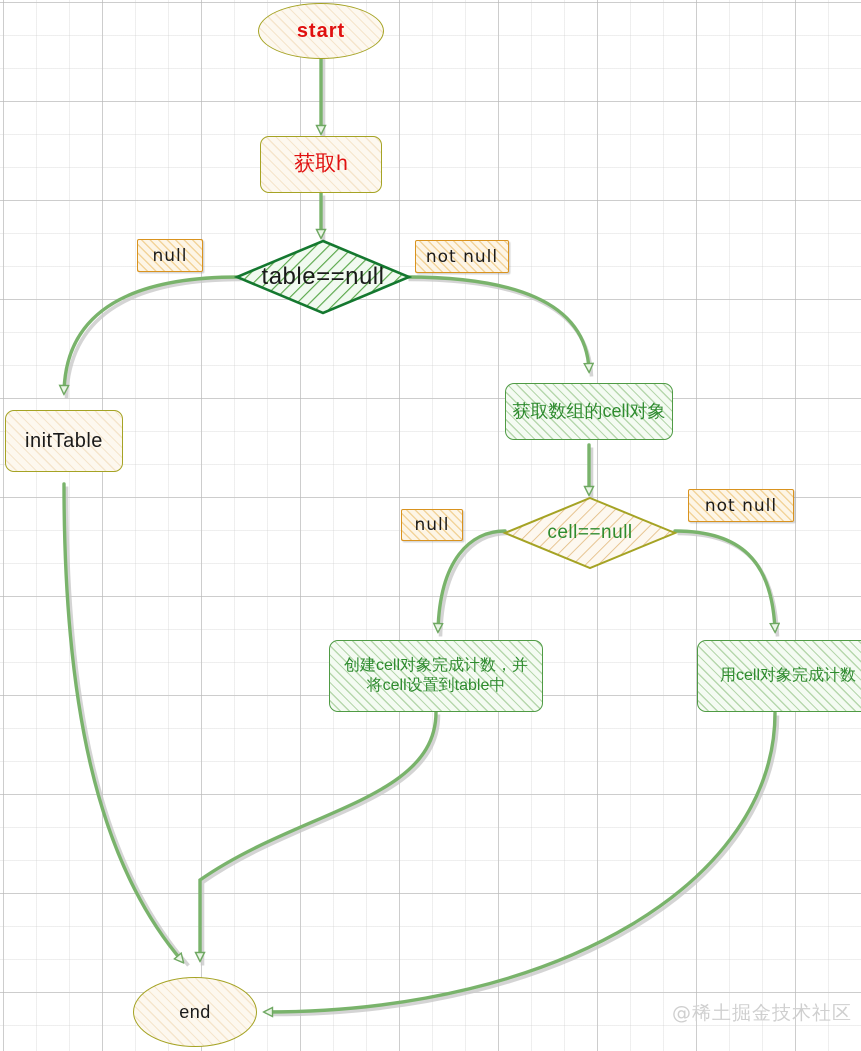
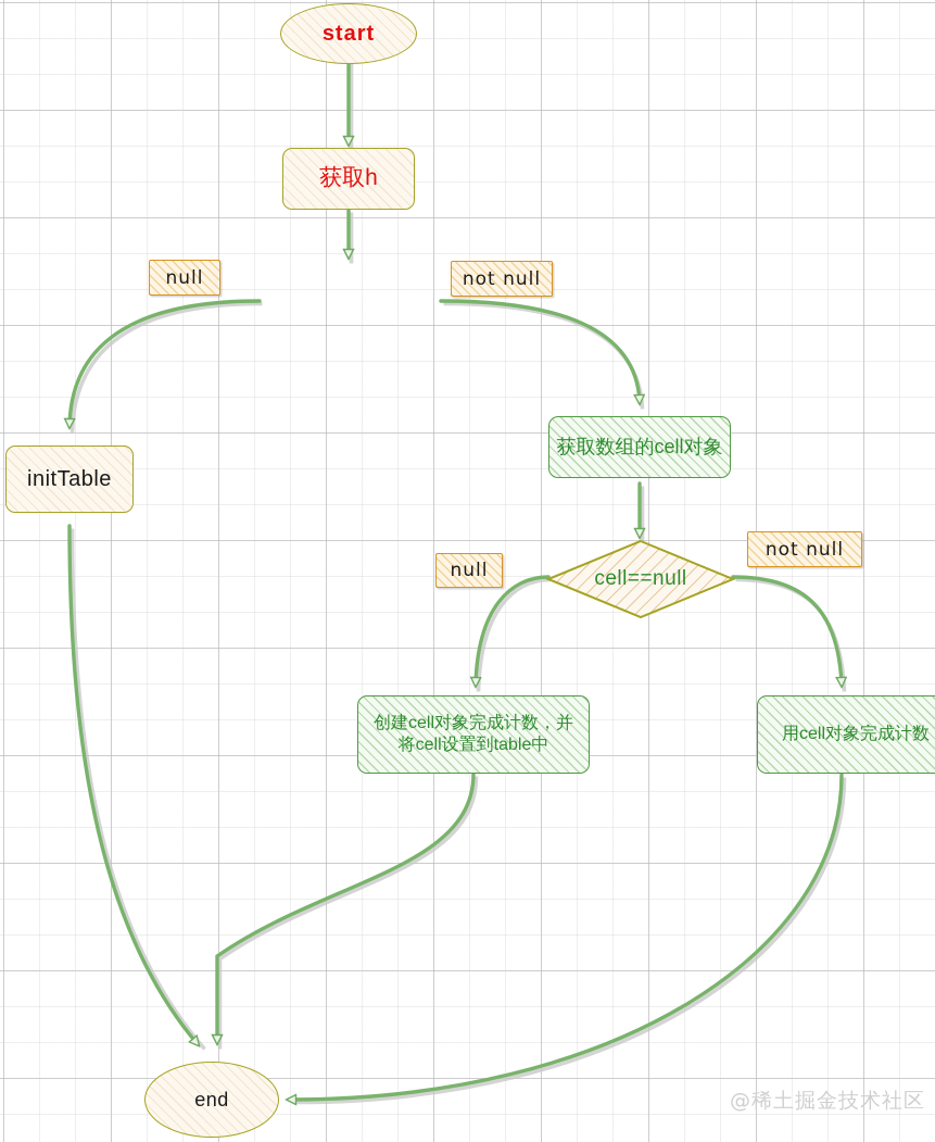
  start
  获取h
- table==null
  null
  not null
  initTable
  获取数组的cell对象
  cell==null
  null
  not null
  创建cell对象完成计数，并
  将cell设置到table中
  用cell对象完成计数
  end
  @稀土掘金技术社区
